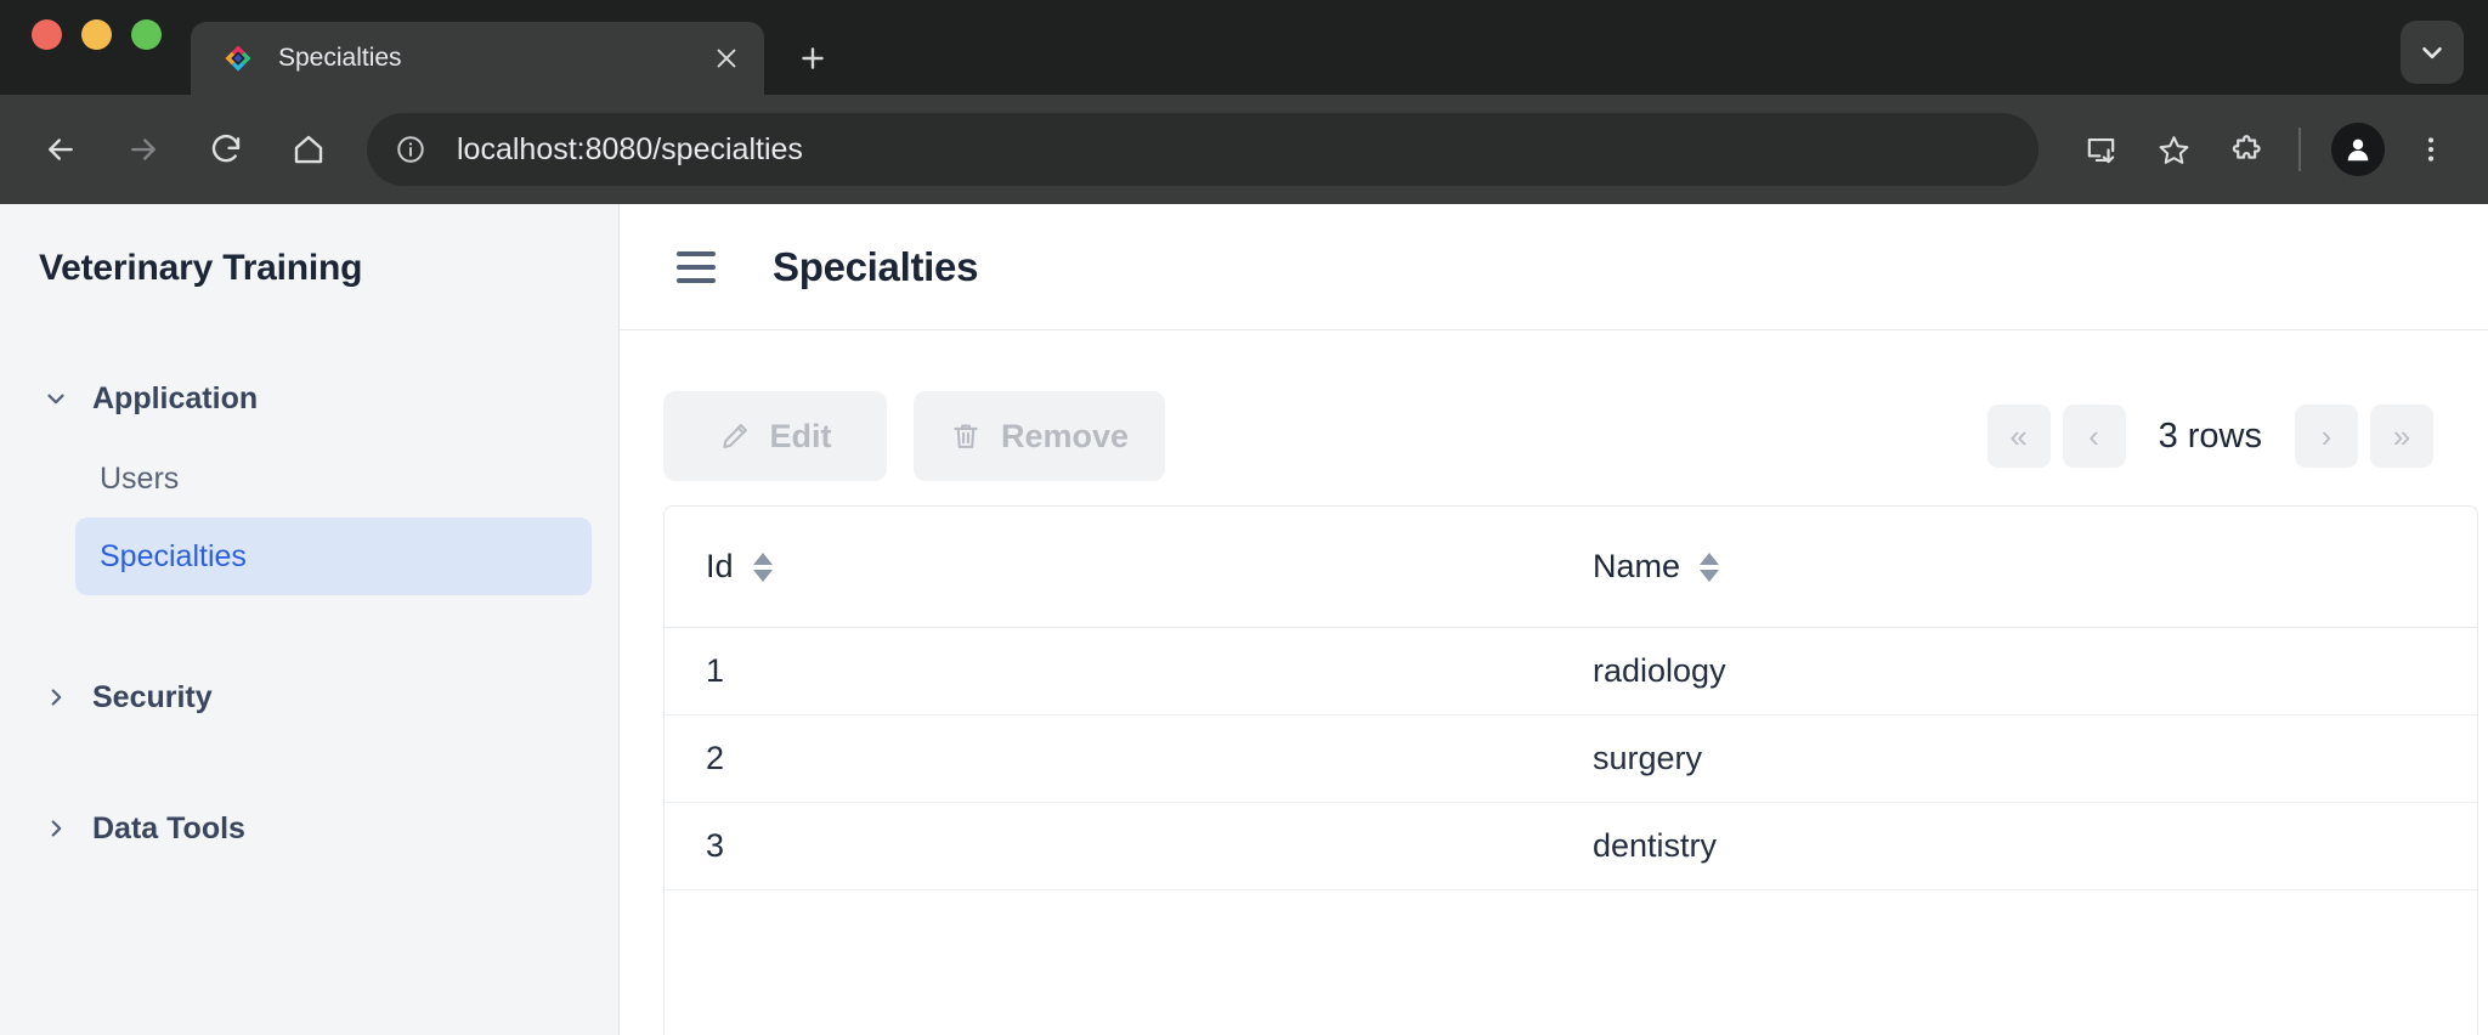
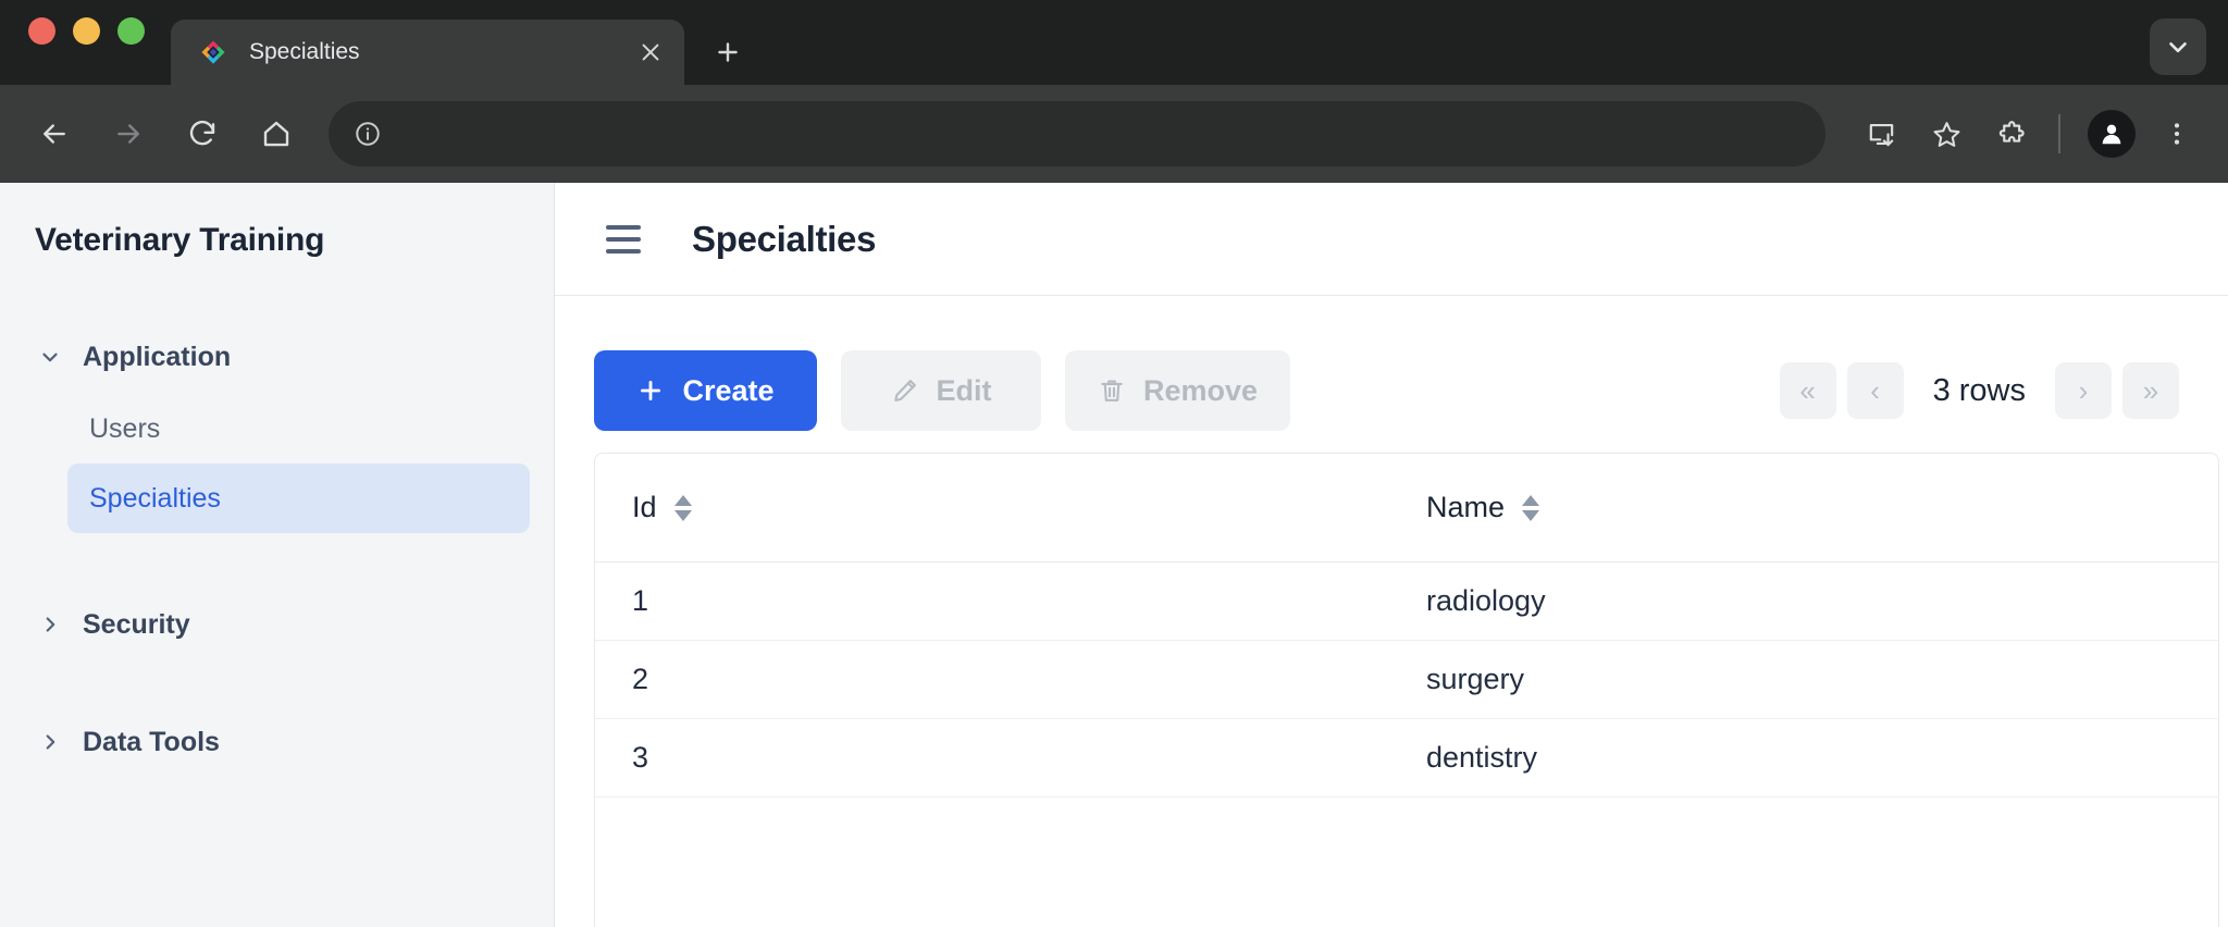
  Specialties
- localhost:8080/specialties
  Veterinary Training
  Application
  Users
  Specialties
  Security
  Data Tools
  Specialties
+ Create
  Edit
  Remove
  «
  ‹
  3 rows
  ›
  »
  Id
  Name
  1
  radiology
  2
  surgery
  3
  dentistry
